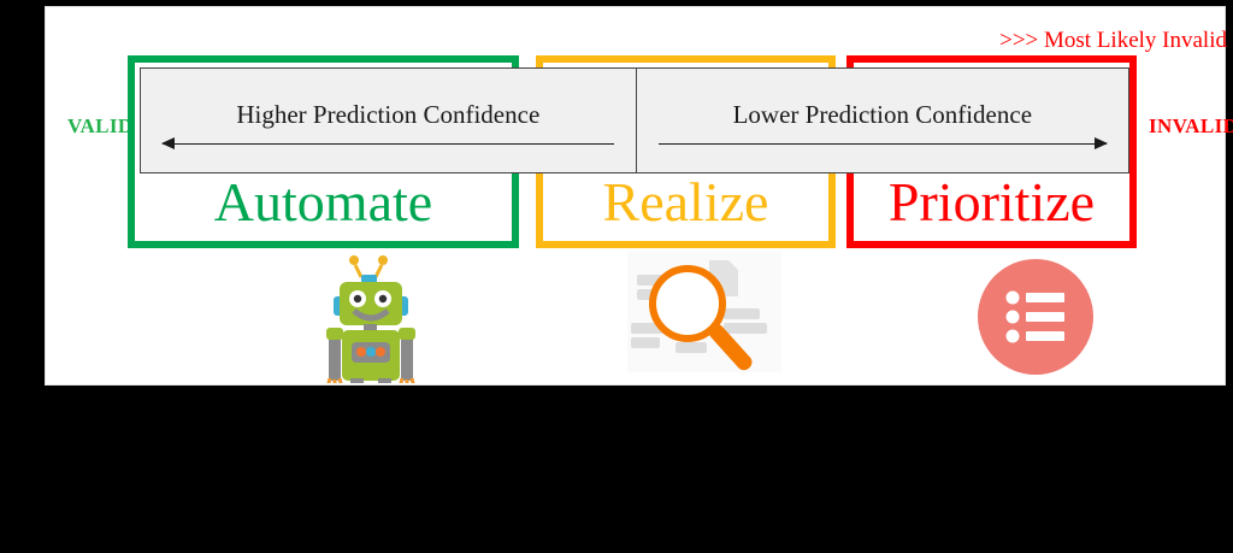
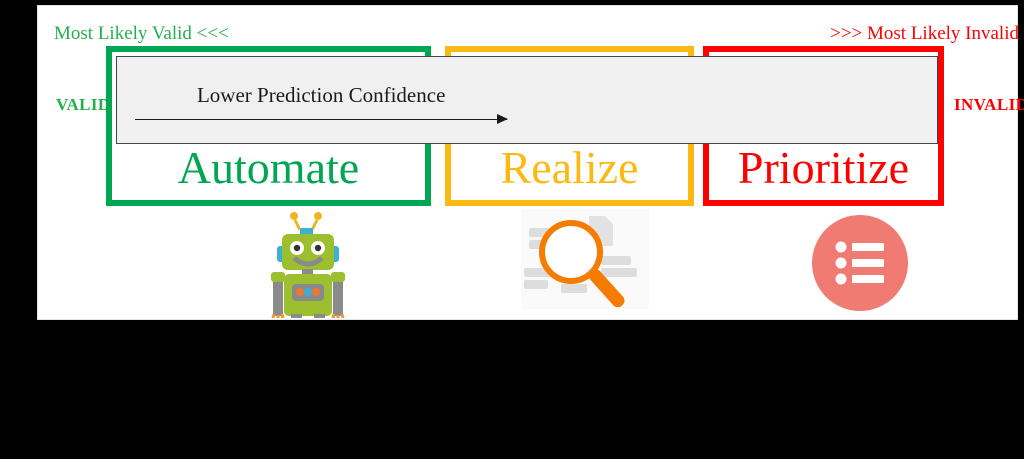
+ Most Likely Valid <<<
  >>> Most Likely Invalid
  VALID
  INVALID
  Automate
  Realize
  Prioritize
- Higher Prediction Confidence
  Lower Prediction Confidence
